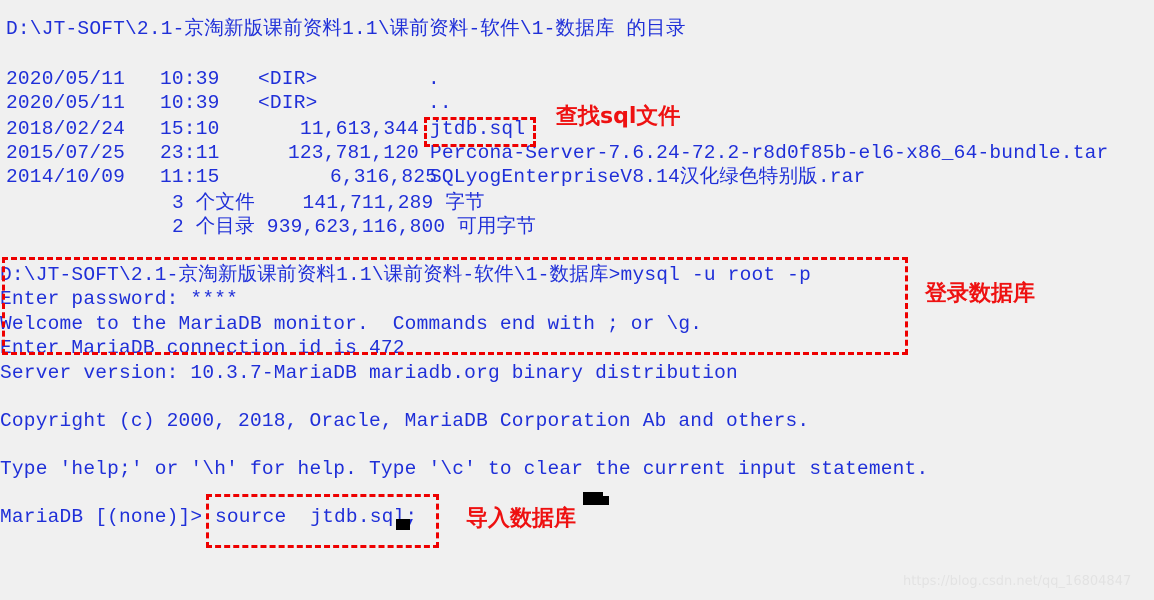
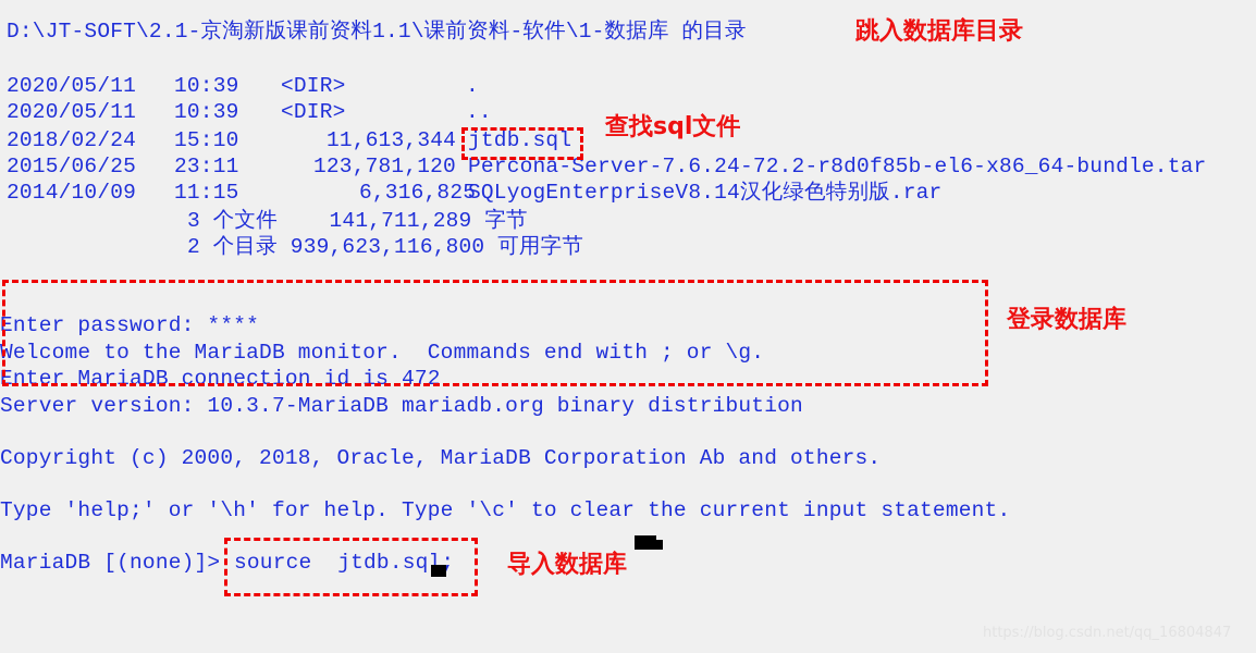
  D:\JT-SOFT\2.1-京淘新版课前资料1.1\课前资料-软件\1-数据库 的目录
  2020/05/11
  10:39
  <DIR>
  .
  2020/05/11
  10:39
  <DIR>
  ..
  2018/02/24
  15:10
  11,613,344
  jtdb.sql
- 2015/07/25
+ 2015/06/25
  23:11
  123,781,120
  Percona-Server-7.6.24-72.2-r8d0f85b-el6-x86_64-bundle.tar
  2014/10/09
  11:15
  6,316,825
  SQLyogEnterpriseV8.14汉化绿色特别版.rar
  3 个文件 141,711,289 字节
  2 个目录 939,623,116,800 可用字节
- D:\JT-SOFT\2.1-京淘新版课前资料1.1\课前资料-软件\1-数据库>mysql -u root -p
  Enter password: ****
  Welcome to the MariaDB monitor. Commands end with ; or \g.
  Enter MariaDB connection id is 472
  Server version: 10.3.7-MariaDB mariadb.org binary distribution
  Copyright (c) 2000, 2018, Oracle, MariaDB Corporation Ab and others.
  Type 'help;' or '\h' for help. Type '\c' to clear the current input statement.
  MariaDB [(none)]>
  source jtdb.sql;
+ 跳入数据库目录
  查找sql文件
  登录数据库
  导入数据库
